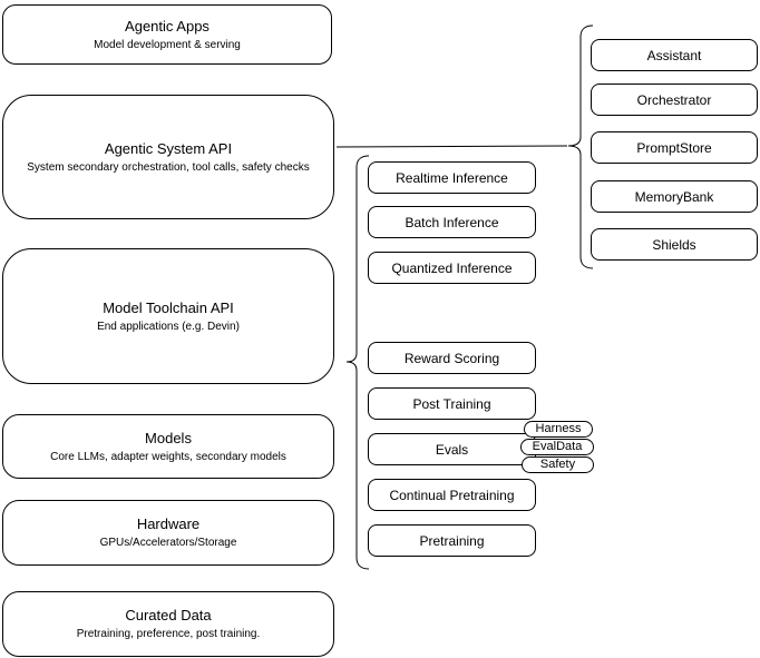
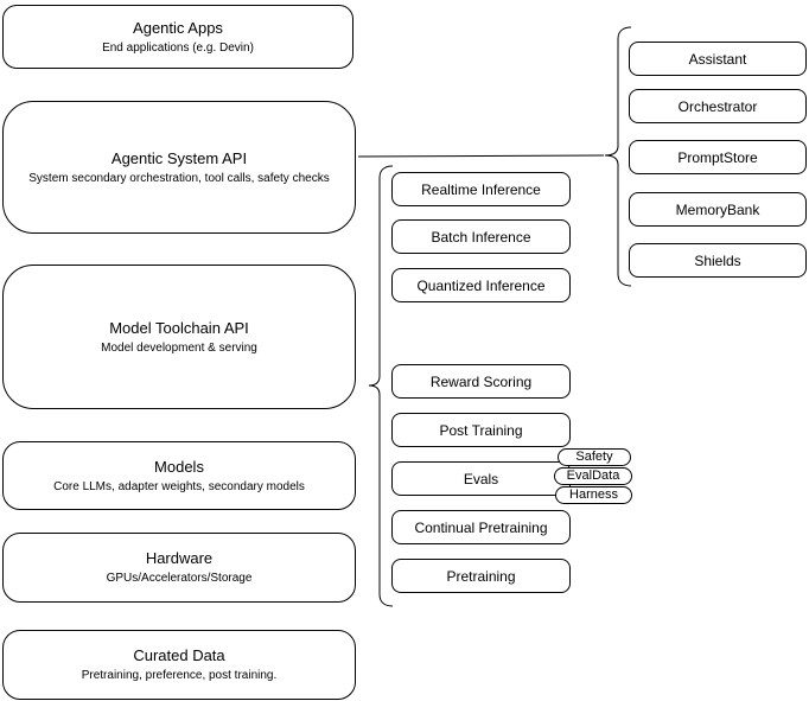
  Agentic Apps
- Model development & serving
+ End applications (e.g. Devin)
  Agentic System API
  System secondary orchestration, tool calls, safety checks
  Model Toolchain API
- End applications (e.g. Devin)
+ Model development & serving
  Models
  Core LLMs, adapter weights, secondary models
  Hardware
  GPUs/Accelerators/Storage
  Curated Data
  Pretraining, preference, post training.
  Realtime Inference
  Batch Inference
  Quantized Inference
  Reward Scoring
  Post Training
  Evals
  Continual Pretraining
  Pretraining
- Harness
+ Safety
  EvalData
- Safety
+ Harness
  Assistant
  Orchestrator
  PromptStore
  MemoryBank
  Shields
